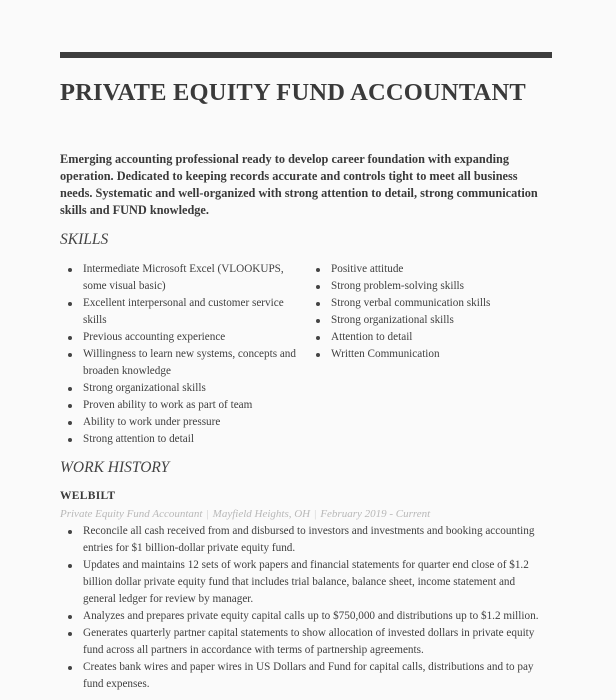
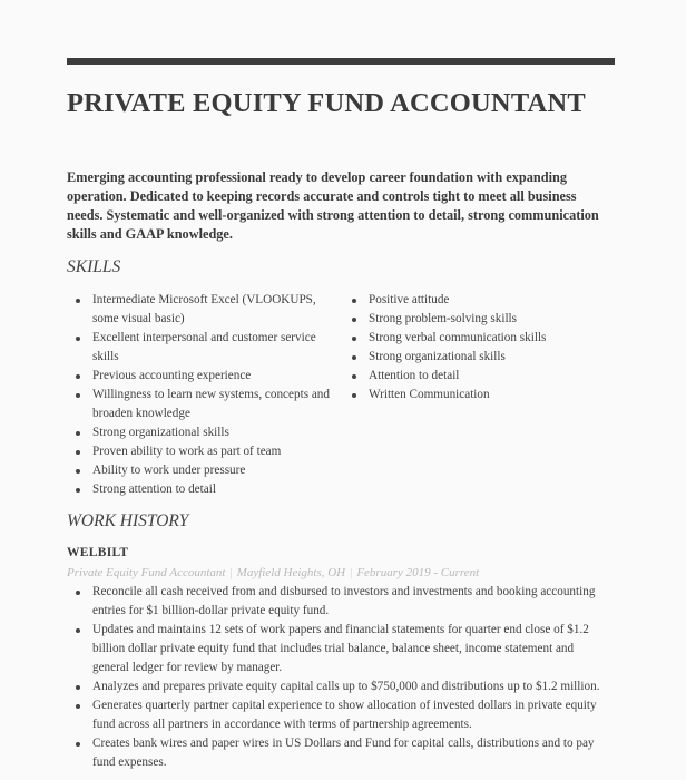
  PRIVATE EQUITY FUND ACCOUNTANT
- Emerging accounting professional ready to develop career foundation with expanding operation. Dedicated to keeping records accurate and controls tight to meet all business needs. Systematic and well-organized with strong attention to detail, strong communication skills and FUND knowledge.
+ Emerging accounting professional ready to develop career foundation with expanding operation. Dedicated to keeping records accurate and controls tight to meet all business needs. Systematic and well-organized with strong attention to detail, strong communication skills and GAAP knowledge.
  SKILLS
  Intermediate Microsoft Excel (VLOOKUPS, some visual basic)
  Excellent interpersonal and customer service skills
  Previous accounting experience
  Willingness to learn new systems, concepts and broaden knowledge
  Strong organizational skills
  Proven ability to work as part of team
  Ability to work under pressure
  Strong attention to detail
  Positive attitude
  Strong problem-solving skills
  Strong verbal communication skills
  Strong organizational skills
  Attention to detail
  Written Communication
  WORK HISTORY
  WELBILT
  Private Equity Fund Accountant | Mayfield Heights, OH February 2019 - Current
  Reconcile all cash received from and disbursed to investors and investments and booking accounting entries for $1 billion-dollar private equity fund.
  Updates and maintains 12 sets of work papers and financial statements for quarter end close of $1.2 billion dollar private equity fund that includes trial balance, balance sheet, income statement and general ledger for review by manager.
  Analyzes and prepares private equity capital calls up to $750,000 and distributions up to $1.2 million.
- Generates quarterly partner capital statements to show allocation of invested dollars in private equity fund across all partners in accordance with terms of partnership agreements.
+ Generates quarterly partner capital experience to show allocation of invested dollars in private equity fund across all partners in accordance with terms of partnership agreements.
  Creates bank wires and paper wires in US Dollars and Fund for capital calls, distributions and to pay fund expenses.
